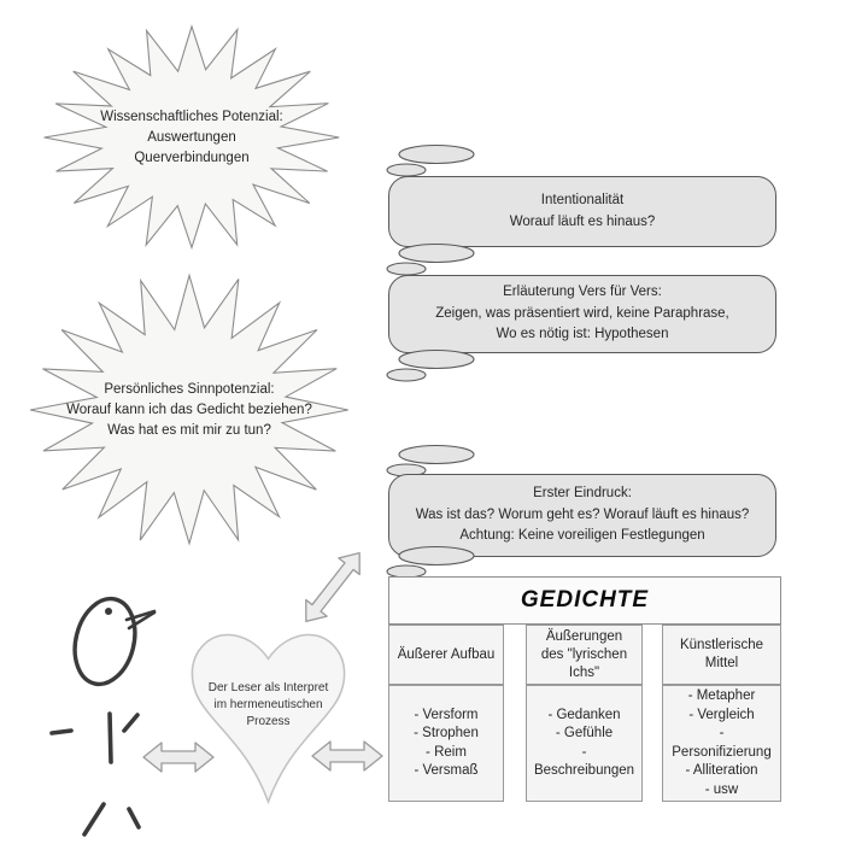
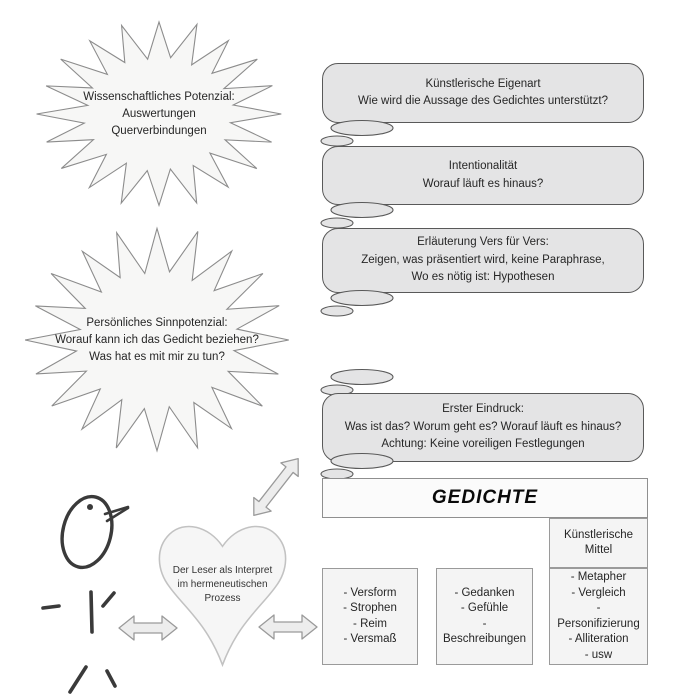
  Wissenschaftliches Potenzial:
  Auswertungen
  Querverbindungen
  Persönliches Sinnpotenzial:
  Worauf kann ich das Gedicht beziehen?
  Was hat es mit mir zu tun?
+ Künstlerische Eigenart
+ Wie wird die Aussage des Gedichtes unterstützt?
  Intentionalität
  Worauf läuft es hinaus?
  Erläuterung Vers für Vers:
  Zeigen, was präsentiert wird, keine Paraphrase,
  Wo es nötig ist: Hypothesen
  Erster Eindruck:
  Was ist das? Worum geht es? Worauf läuft es hinaus?
  Achtung: Keine voreiligen Festlegungen
  GEDICHTE
- Äußerer Aufbau
- Äußerungen
- des "lyrischen
- Ichs"
  Künstlerische
  Mittel
  - Versform
  - Strophen
  - Reim
  - Versmaß
  - Gedanken
  - Gefühle
  -
  Beschreibungen
  - Metapher
  - Vergleich
  -
  Personifizierung
  - Alliteration
  - usw
  Der Leser als Interpret
  im hermeneutischen
  Prozess
